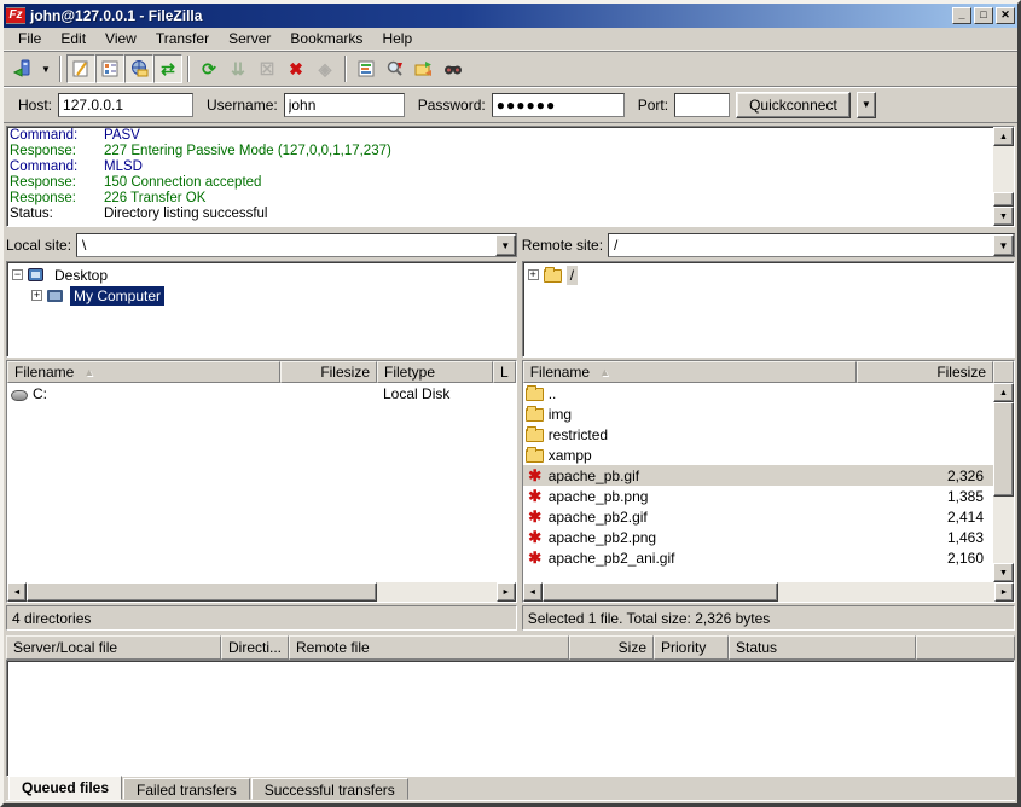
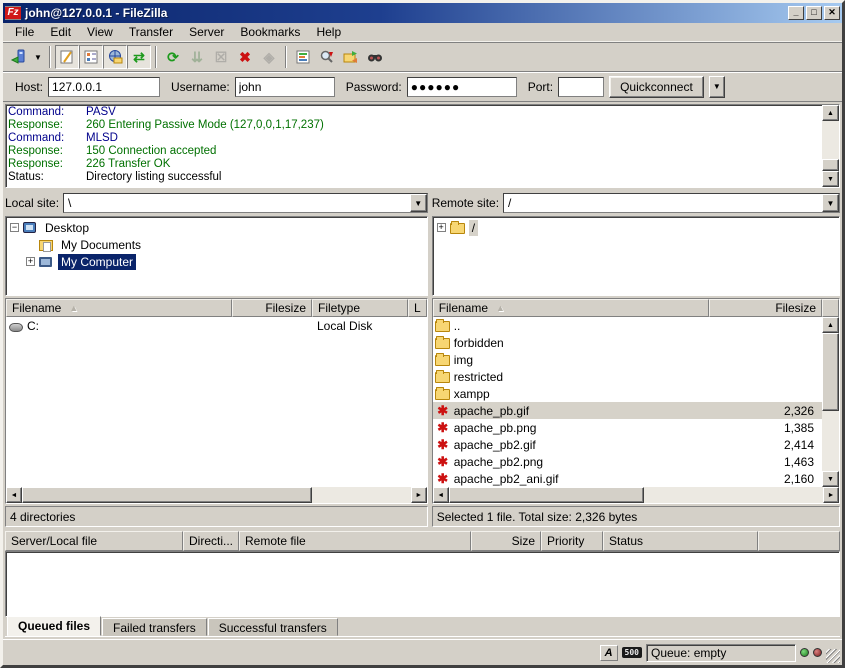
  Fz
  john@127.0.0.1 - FileZilla
  _
  □
  ✕
  File
  Edit
  View
  Transfer
  Server
  Bookmarks
  Help
  ▼
  ⇄
  ⟳
  ⇊
  ☒
  ✖
  ◈
  Host:
  127.0.0.1
  Username:
  john
  Password:
  ●●●●●●
  Port:
  Quickconnect
  ▼
  Command:
  PASV
  Response:
- 227 Entering Passive Mode (127,0,0,1,17,237)
+ 260 Entering Passive Mode (127,0,0,1,17,237)
  Command:
  MLSD
  Response:
  150 Connection accepted
  Response:
  226 Transfer OK
  Status:
  Directory listing successful
  Local site:
  \
  ▼
  −
  Desktop
+ My Documents
  +
  My Computer
  Filename
  ▲
  Filesize
  Filetype
  L
  C:
  Local Disk
  4 directories
  Remote site:
  /
  ▼
  +
  /
  Filename
  ▲
  Filesize
  ..
+ forbidden
  img
  restricted
  xampp
  ✱
  apache_pb.gif
  2,326
  ✱
  apache_pb.png
  1,385
  ✱
  apache_pb2.gif
  2,414
  ✱
  apache_pb2.png
  1,463
  ✱
  apache_pb2_ani.gif
  2,160
  Selected 1 file. Total size: 2,326 bytes
  Server/Local file
  Directi...
  Remote file
  Size
  Priority
  Status
  Queued files
  Failed transfers
  Successful transfers
+ A
+ 500
+ Queue: empty
